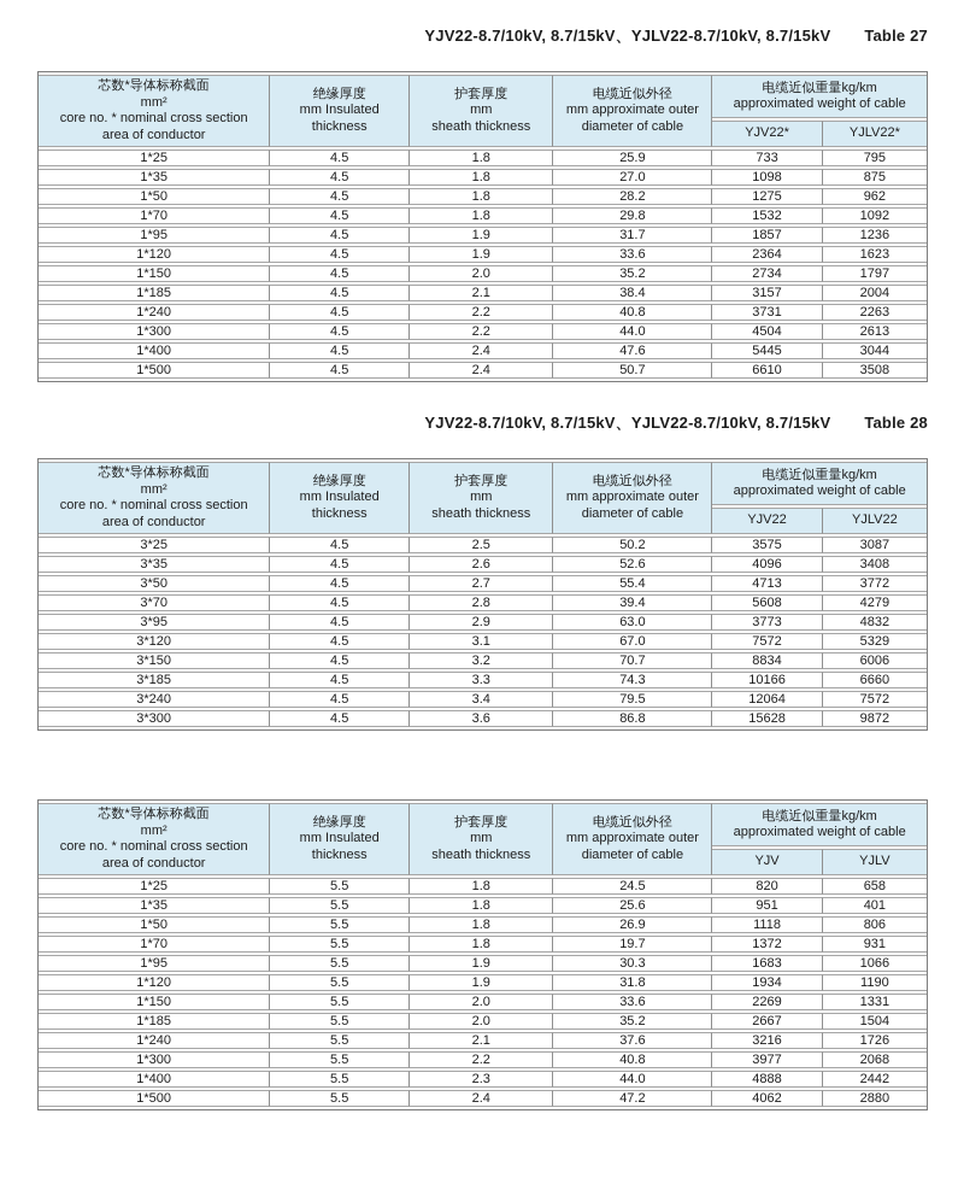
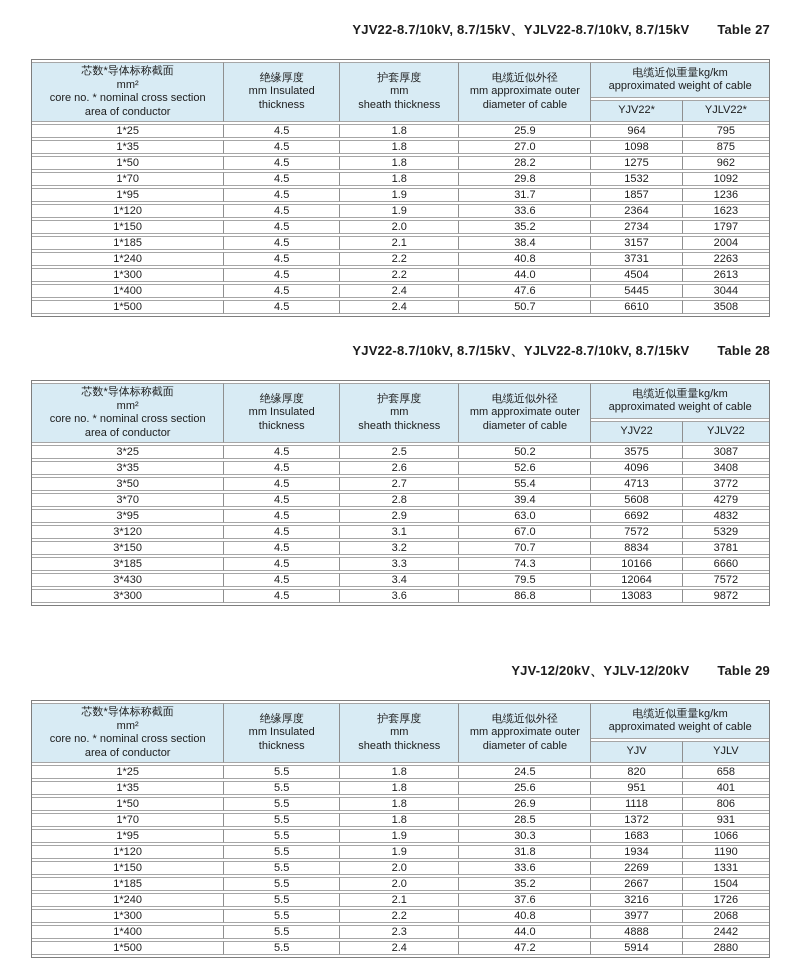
  YJV22-8.7/10kV, 8.7/15kV、YJLV22-8.7/10kV, 8.7/15kV
  Table 27
  芯数*导体标称截面 mm² core no. * nominal cross section area of conductor	绝缘厚度 mm Insulated thickness	护套厚度 mm sheath thickness	电缆近似外径 mm approximate outer diameter of cable	电缆近似重量kg/km approximated weight of cable
  YJV22*	YJLV22*
- 1*25	4.5	1.8	25.9	733	795
+ 1*25	4.5	1.8	25.9	964	795
  1*35	4.5	1.8	27.0	1098	875
  1*50	4.5	1.8	28.2	1275	962
  1*70	4.5	1.8	29.8	1532	1092
  1*95	4.5	1.9	31.7	1857	1236
  1*120	4.5	1.9	33.6	2364	1623
  1*150	4.5	2.0	35.2	2734	1797
  1*185	4.5	2.1	38.4	3157	2004
  1*240	4.5	2.2	40.8	3731	2263
  1*300	4.5	2.2	44.0	4504	2613
  1*400	4.5	2.4	47.6	5445	3044
  1*500	4.5	2.4	50.7	6610	3508
  YJV22-8.7/10kV, 8.7/15kV、YJLV22-8.7/10kV, 8.7/15kV
  Table 28
  芯数*导体标称截面 mm² core no. * nominal cross section area of conductor	绝缘厚度 mm Insulated thickness	护套厚度 mm sheath thickness	电缆近似外径 mm approximate outer diameter of cable	电缆近似重量kg/km approximated weight of cable
  YJV22	YJLV22
  3*25	4.5	2.5	50.2	3575	3087
  3*35	4.5	2.6	52.6	4096	3408
  3*50	4.5	2.7	55.4	4713	3772
  3*70	4.5	2.8	39.4	5608	4279
- 3*95	4.5	2.9	63.0	3773	4832
+ 3*95	4.5	2.9	63.0	6692	4832
  3*120	4.5	3.1	67.0	7572	5329
- 3*150	4.5	3.2	70.7	8834	6006
+ 3*150	4.5	3.2	70.7	8834	3781
  3*185	4.5	3.3	74.3	10166	6660
- 3*240	4.5	3.4	79.5	12064	7572
+ 3*430	4.5	3.4	79.5	12064	7572
- 3*300	4.5	3.6	86.8	15628	9872
+ 3*300	4.5	3.6	86.8	13083	9872
+ YJV-12/20kV、YJLV-12/20kV
+ Table 29
  芯数*导体标称截面 mm² core no. * nominal cross section area of conductor	绝缘厚度 mm Insulated thickness	护套厚度 mm sheath thickness	电缆近似外径 mm approximate outer diameter of cable	电缆近似重量kg/km approximated weight of cable
  YJV	YJLV
  1*25	5.5	1.8	24.5	820	658
  1*35	5.5	1.8	25.6	951	401
  1*50	5.5	1.8	26.9	1118	806
- 1*70	5.5	1.8	19.7	1372	931
+ 1*70	5.5	1.8	28.5	1372	931
  1*95	5.5	1.9	30.3	1683	1066
  1*120	5.5	1.9	31.8	1934	1190
  1*150	5.5	2.0	33.6	2269	1331
  1*185	5.5	2.0	35.2	2667	1504
  1*240	5.5	2.1	37.6	3216	1726
  1*300	5.5	2.2	40.8	3977	2068
  1*400	5.5	2.3	44.0	4888	2442
- 1*500	5.5	2.4	47.2	4062	2880
+ 1*500	5.5	2.4	47.2	5914	2880
